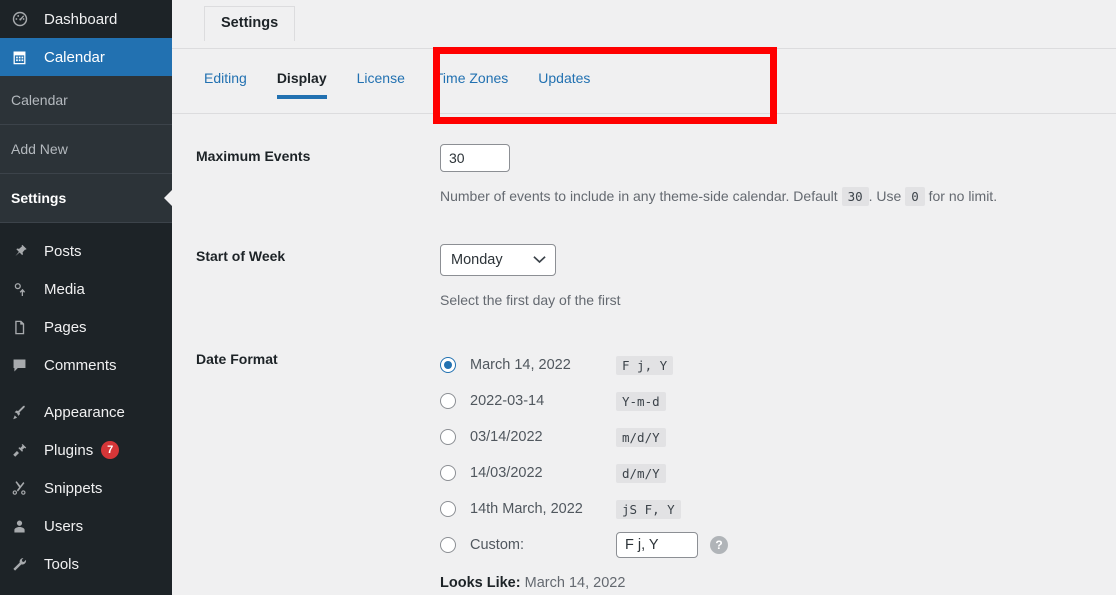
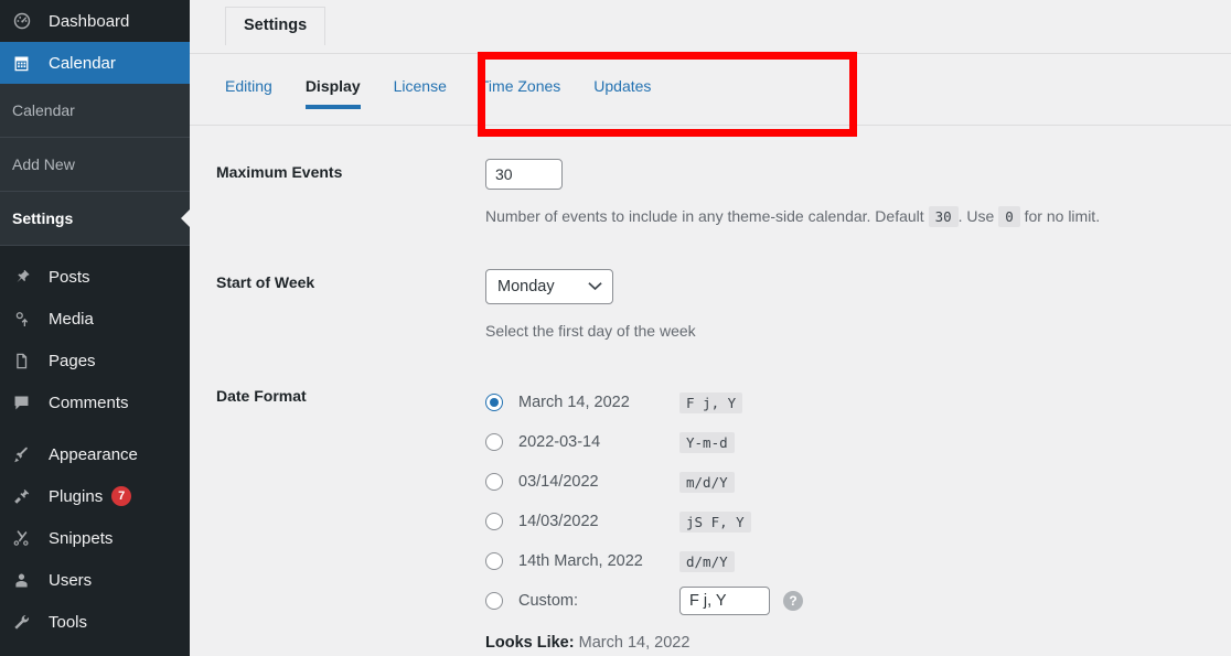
  Dashboard
  Calendar
  Calendar
  Add New
  Settings
  Posts
  Media
  Pages
  Comments
  Appearance
  Plugins
  7
  Snippets
  Users
  Tools
  Settings
  Editing
  Display
  License
  Time Zones
  Updates
  Maximum Events
  30
  Number of events to include in any theme-side calendar. Default 30 . Use 0 for no limit.
  Start of Week
  Monday
- Select the first day of the first
+ Select the first day of the week
  Date Format
  March 14, 2022
  F j, Y
  2022-03-14
  Y-m-d
  03/14/2022
  m/d/Y
  14/03/2022
- d/m/Y
+ jS F, Y
  14th March, 2022
- jS F, Y
+ d/m/Y
  Custom:
  F j, Y
  ?
  Looks Like: March 14, 2022
